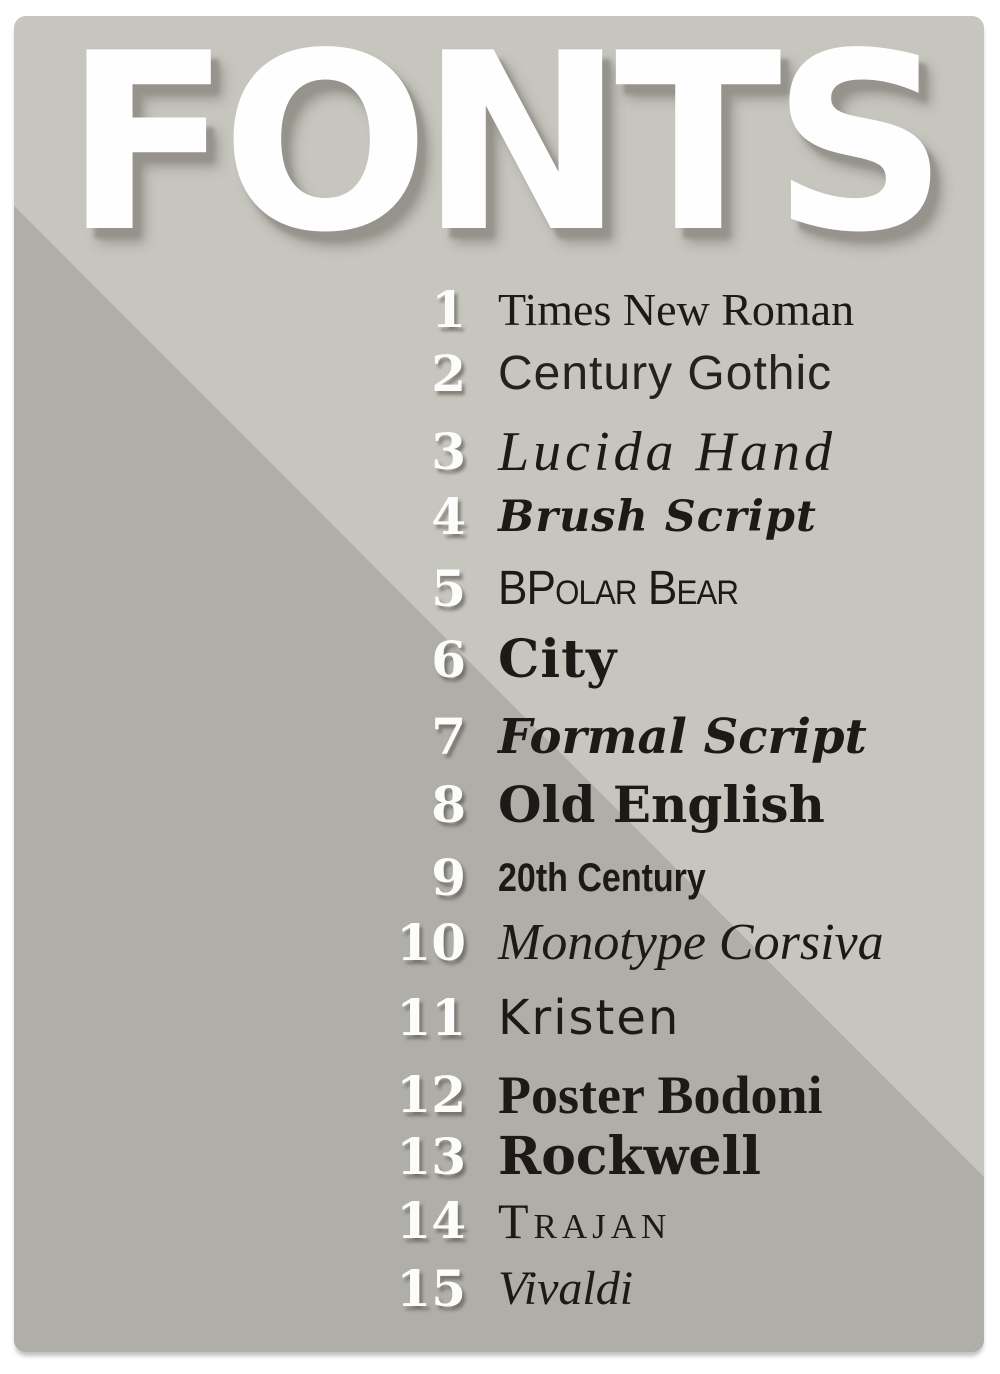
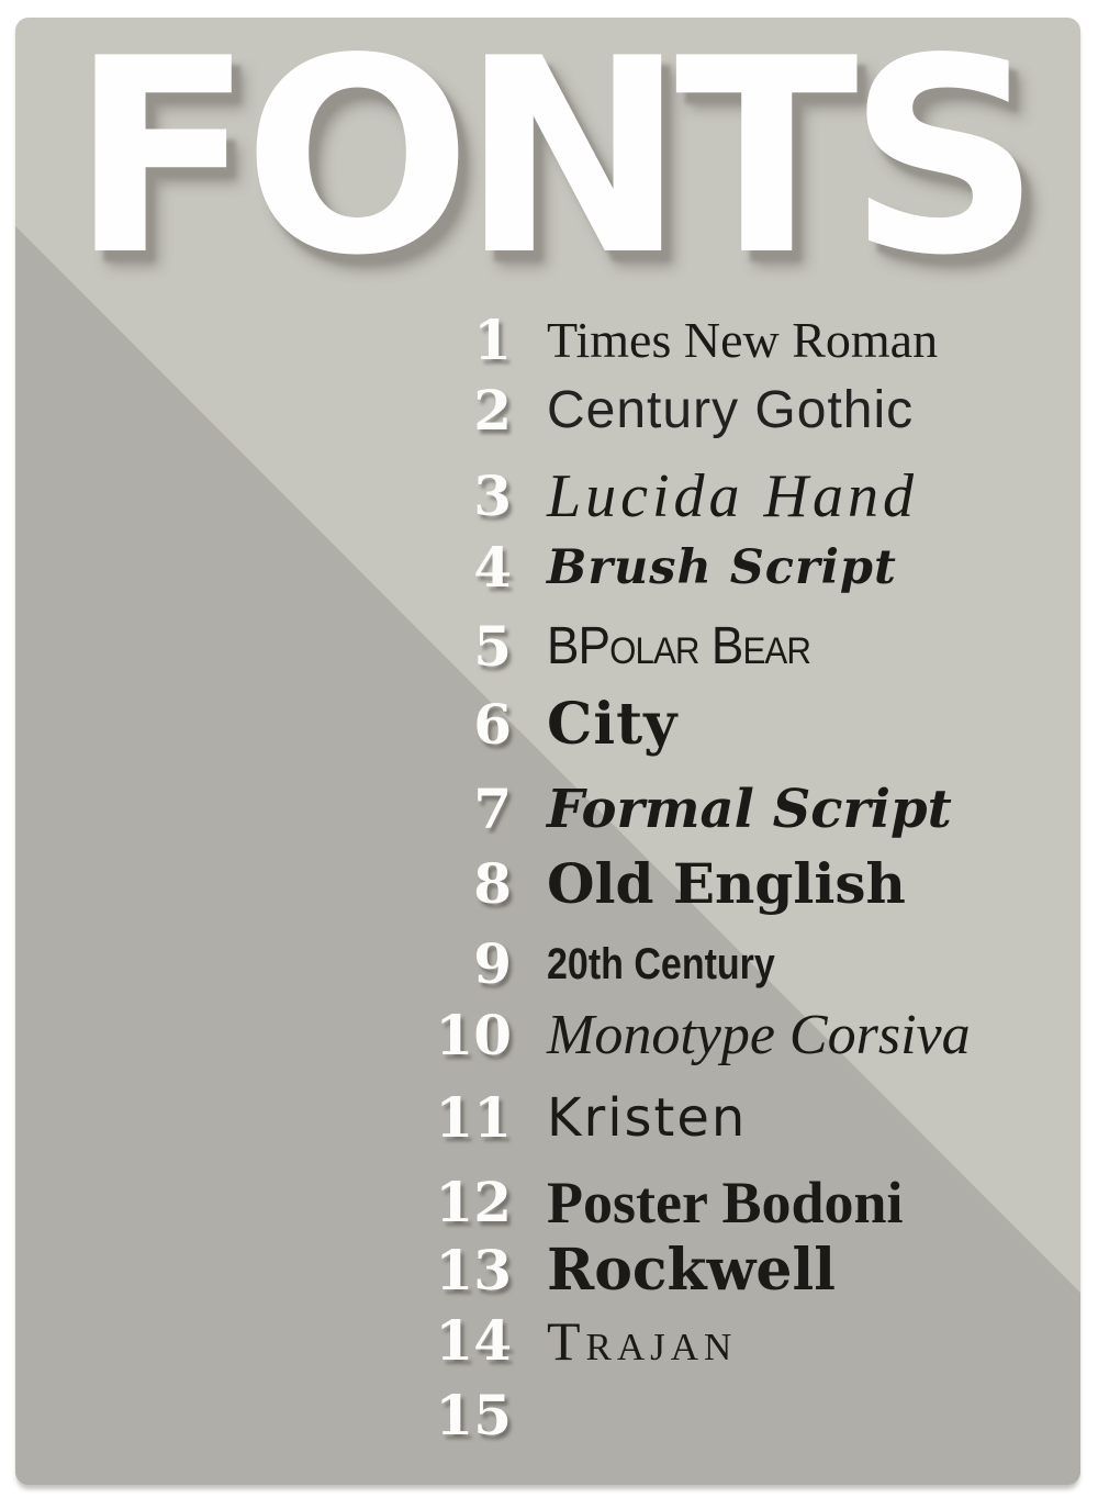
  FONTS
  1
  Times New Roman
  2
  Century Gothic
  3
  Lucida Hand
  4
  Brush Script
  5
  BPolar Bear
  6
  City
  7
  Formal Script
  8
  Old English
  9
  20th Century
  10
  Monotype Corsiva
  11
  Kristen
  12
  Poster Bodoni
  13
  Rockwell
  14
  Trajan
  15
- Vivaldi
